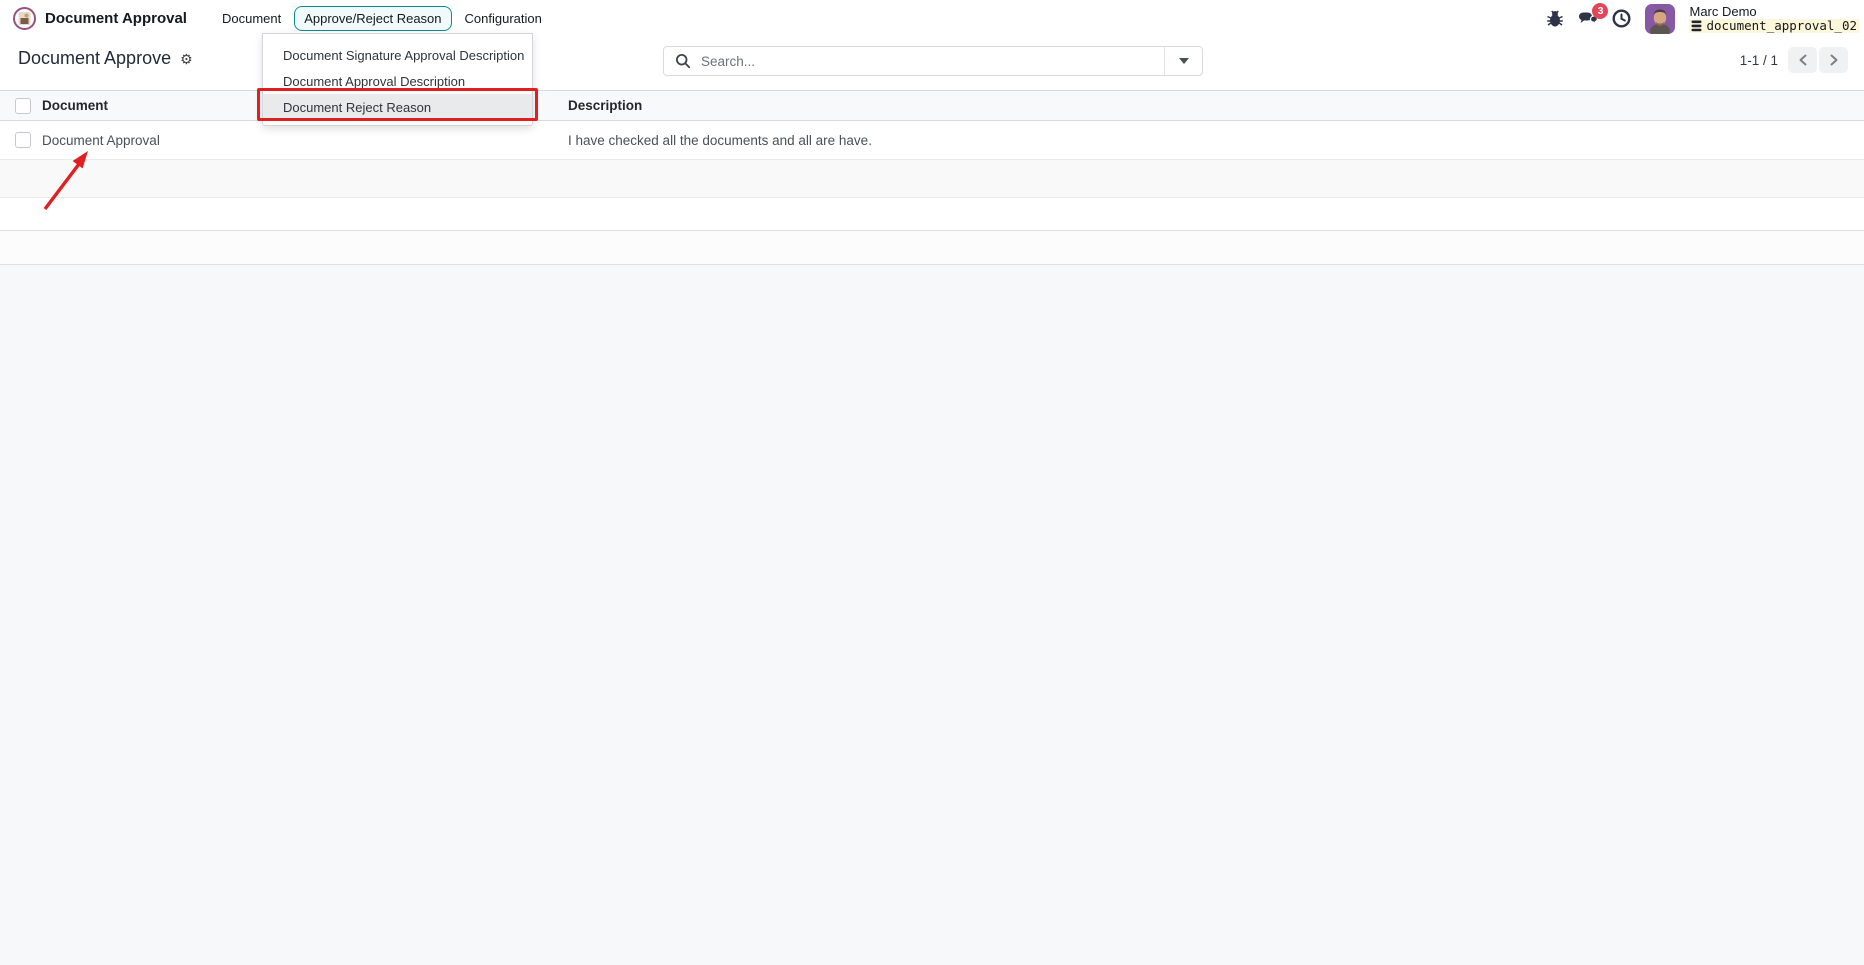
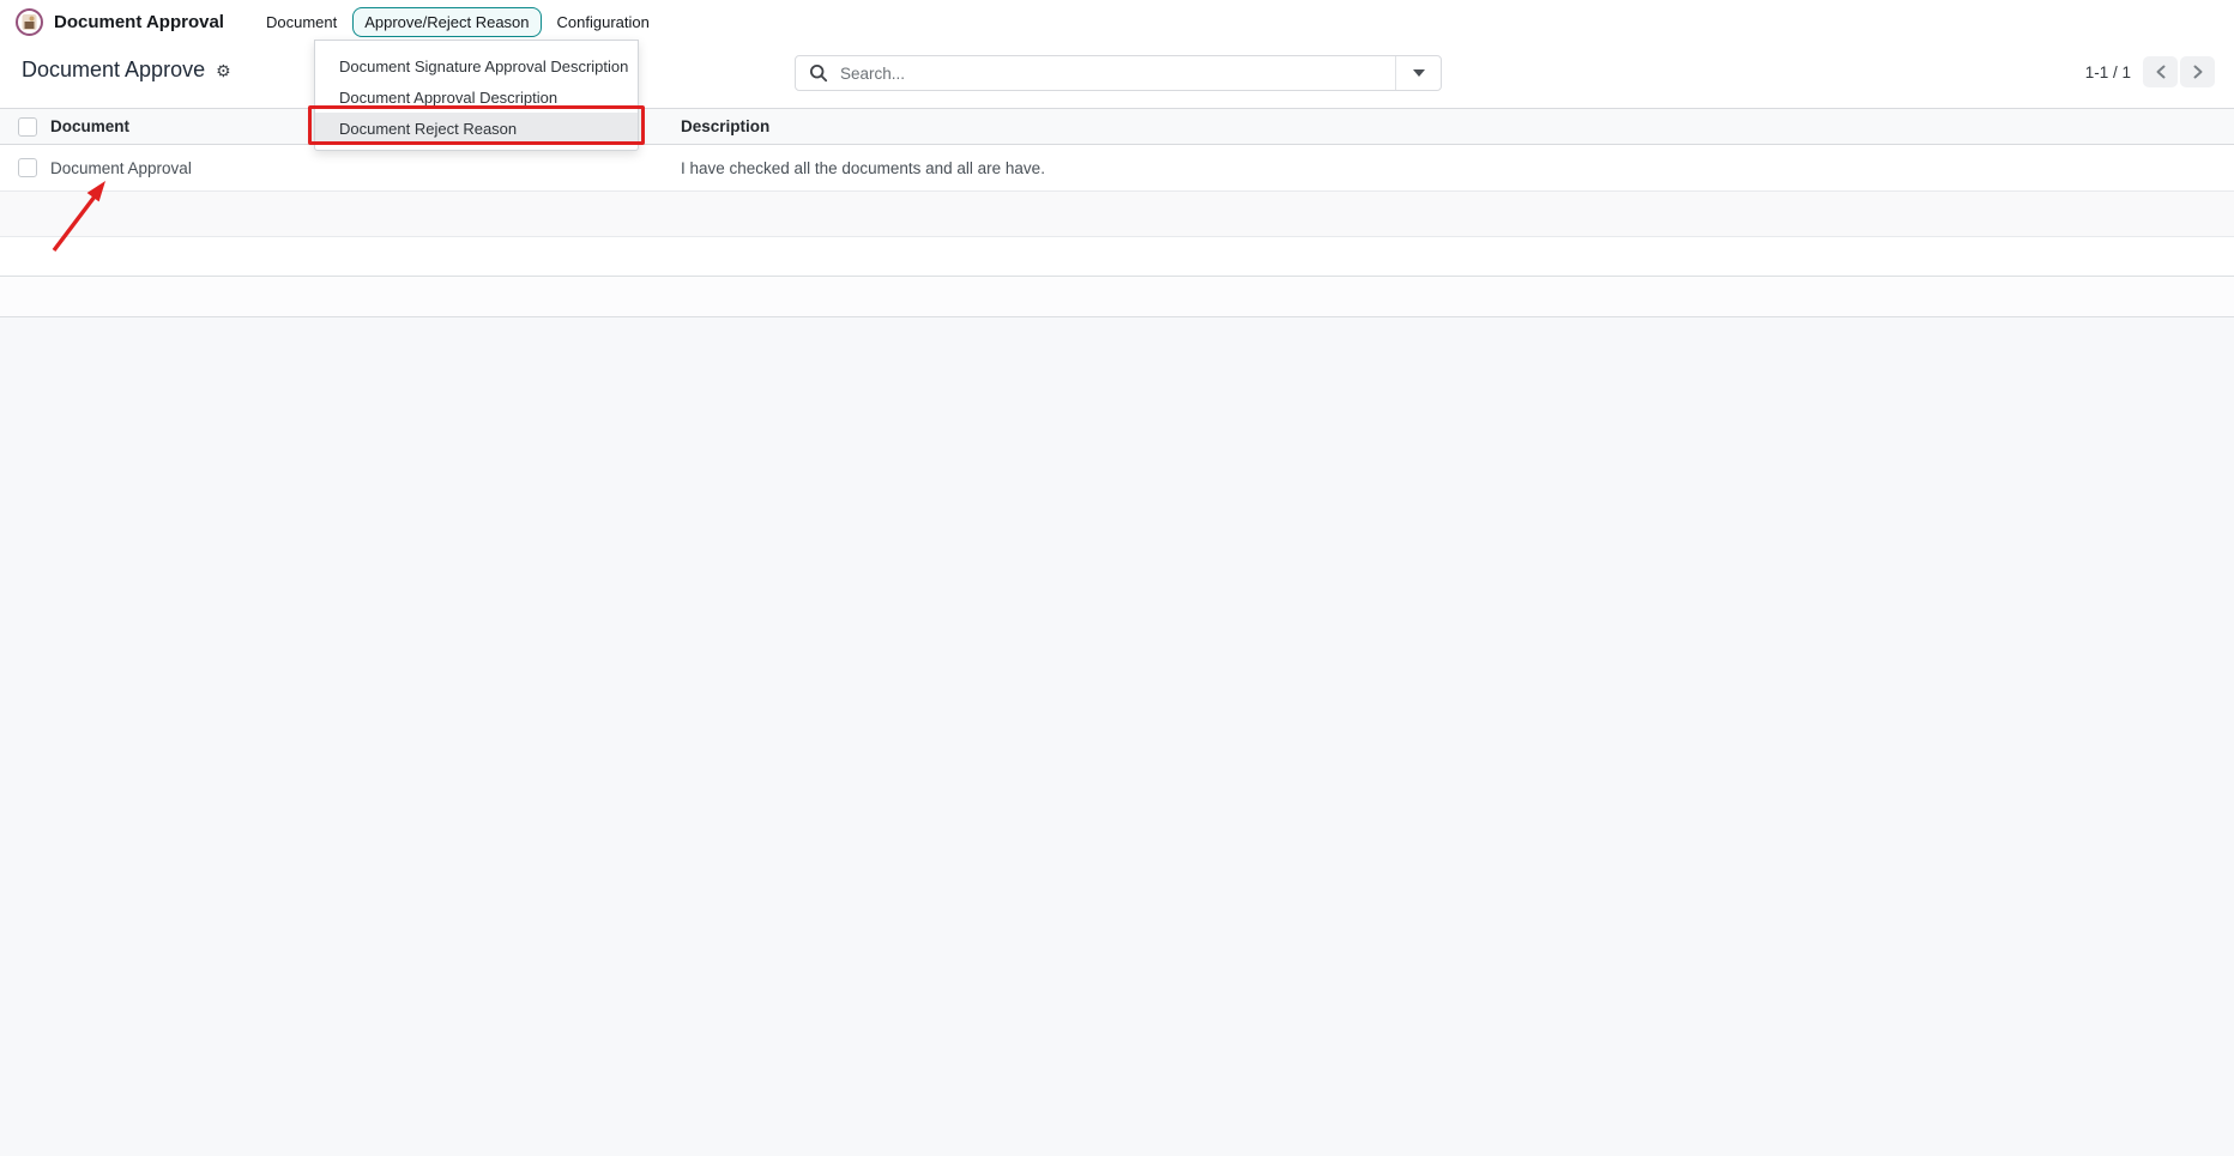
  Document Approval
  Document
  Approve/Reject Reason
  Configuration
- 3
- Marc Demo
- document_approval_02
  Document Approve
  ⚙
  Search...
  1-1 / 1
  Document
  Description
  Document Approval
  I have checked all the documents and all are have.
  Document Signature Approval Description
  Document Approval Description
  Document Reject Reason
